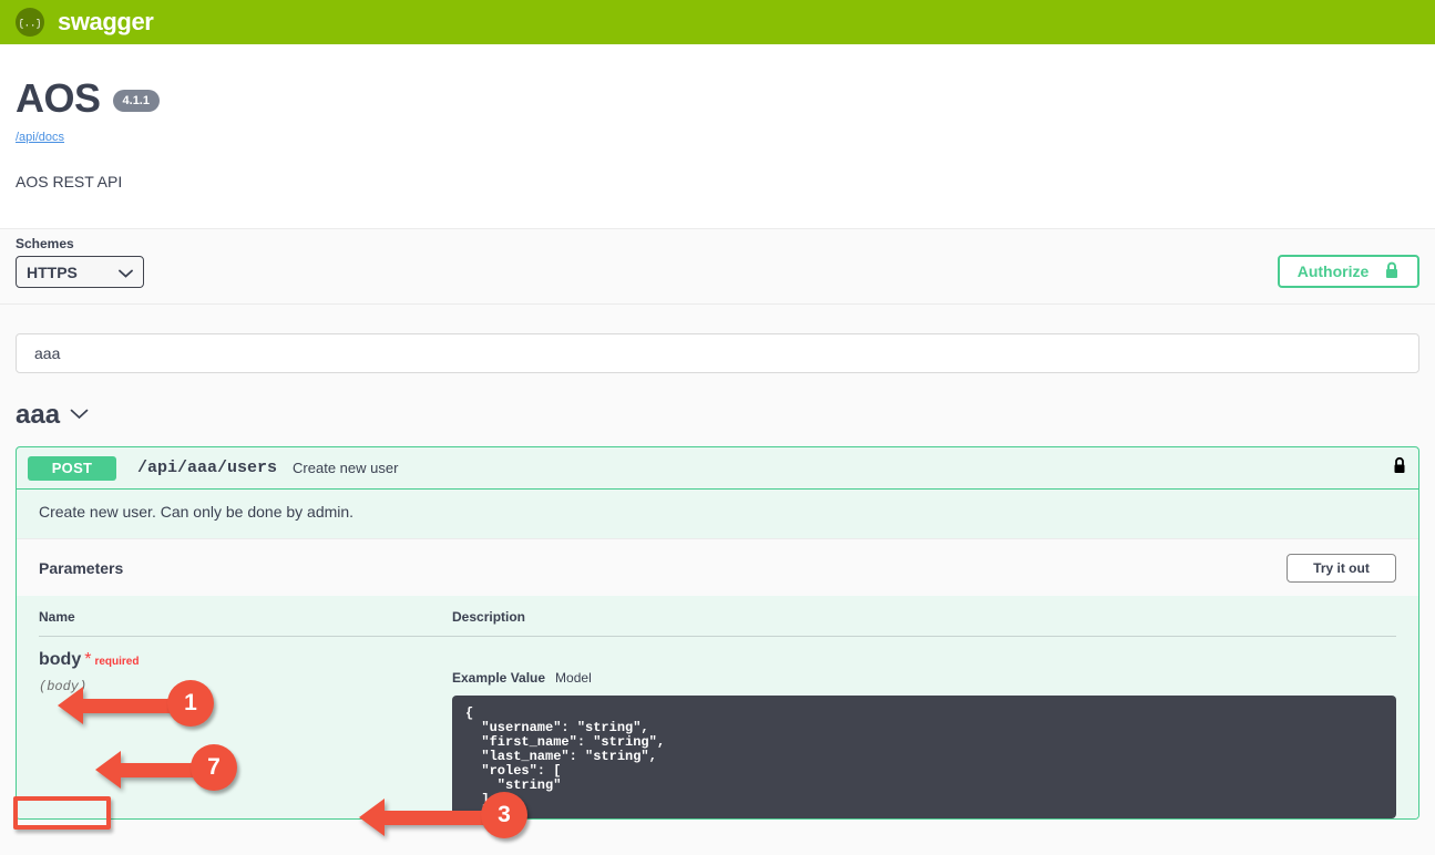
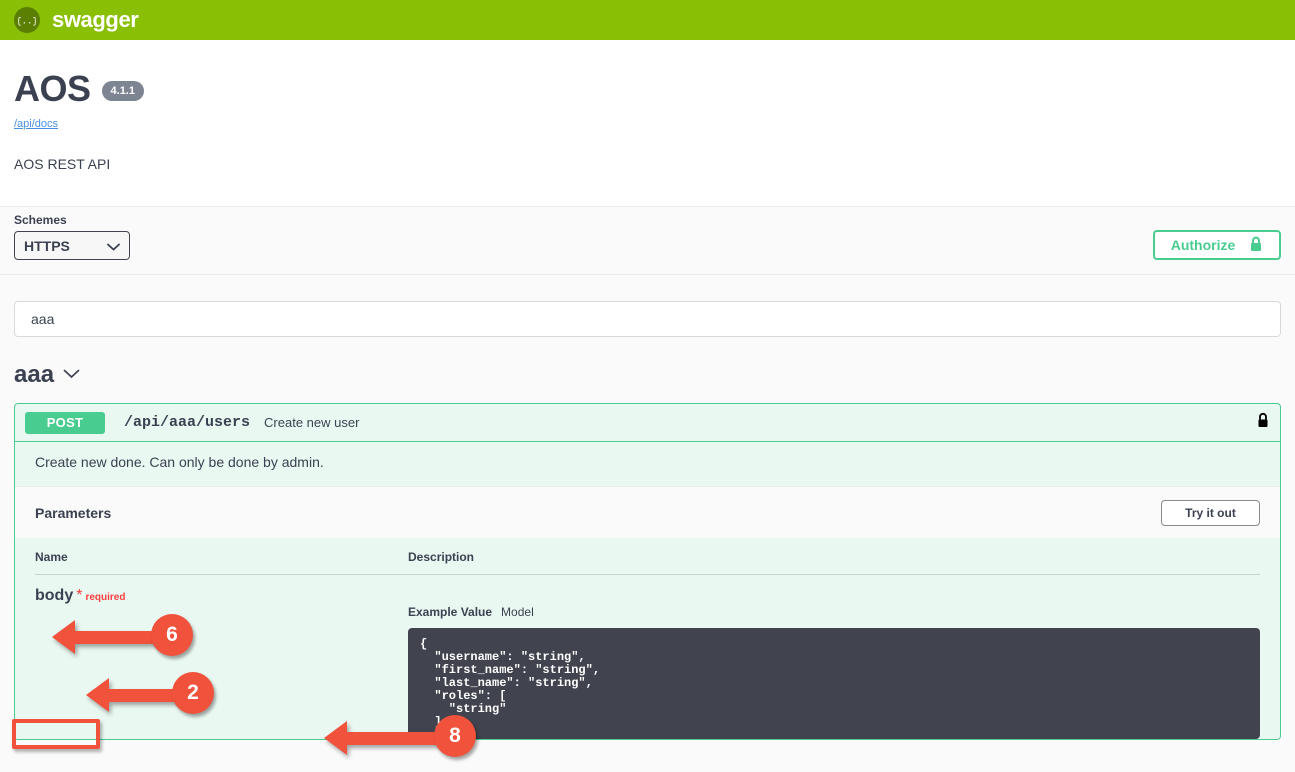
  {..}
  swagger
  AOS
  4.1.1
  /api/docs
  AOS REST API
  Schemes
  HTTPS
  Authorize
  aaa
  aaa
  POST
  /api/aaa/users
  Create new user
- Create new user. Can only be done by admin.
+ Create new done. Can only be done by admin.
  Parameters
  Try it out
  Name
  Description
  body * required
- (body)
  Example Value
  Model
  {
  "username": "string",
  "first_name": "string",
  "last_name": "string",
  "roles": [
  "string"
- 1
+ 6
- 7
+ 2
- 3
+ 8
